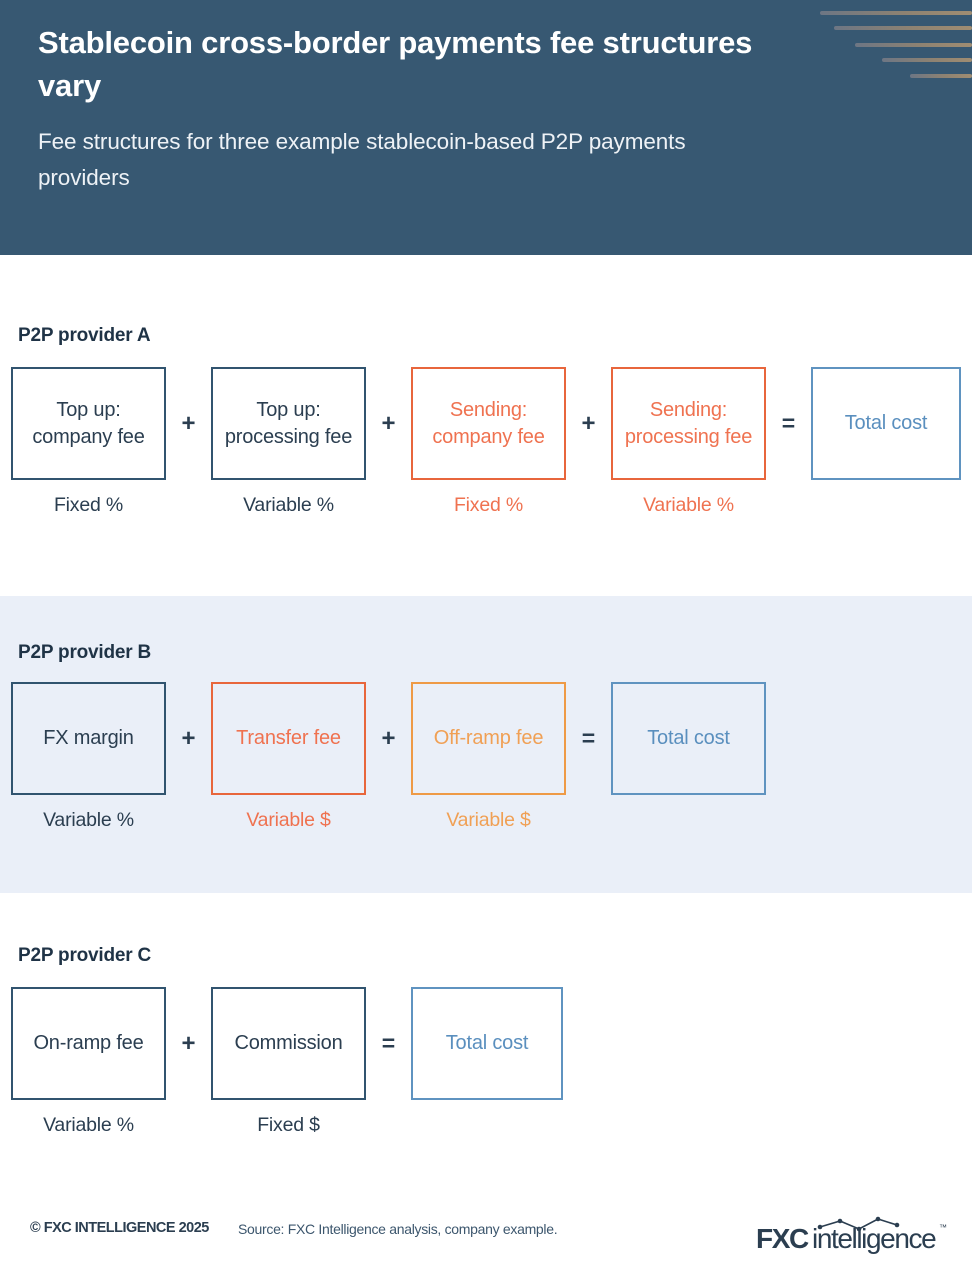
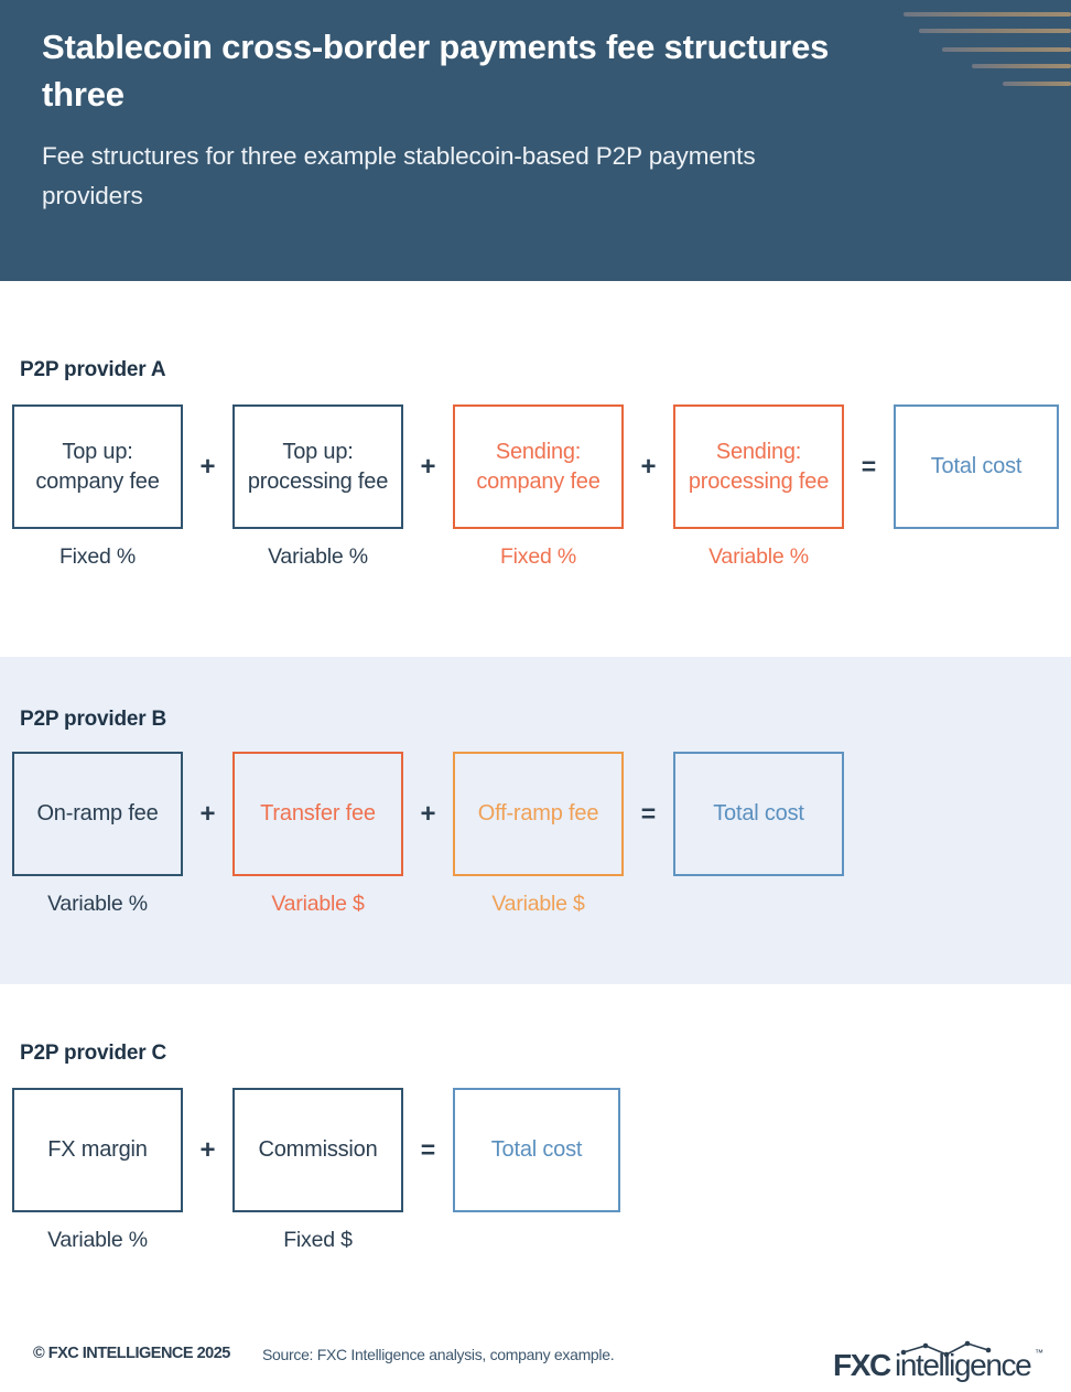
- Stablecoin cross-border payments fee structures vary
+ Stablecoin cross-border payments fee structures three
  Fee structures for three example stablecoin-based P2P payments providers
  P2P provider A
  Top up: company fee
  Fixed %
  +
  Top up: processing fee
  Variable %
  +
  Sending: company fee
  Fixed %
  +
  Sending: processing fee
  Variable %
  =
  Total cost
  P2P provider B
- FX margin
+ On-ramp fee
  Variable %
  +
  Transfer fee
  Variable $
  +
  Off-ramp fee
  Variable $
  =
  Total cost
  P2P provider C
- On-ramp fee
+ FX margin
  Variable %
  +
  Commission
  Fixed $
  =
  Total cost
  © FXC INTELLIGENCE 2025
  Source: FXC Intelligence analysis, company example.
  FXC
  intelligence
  ™
